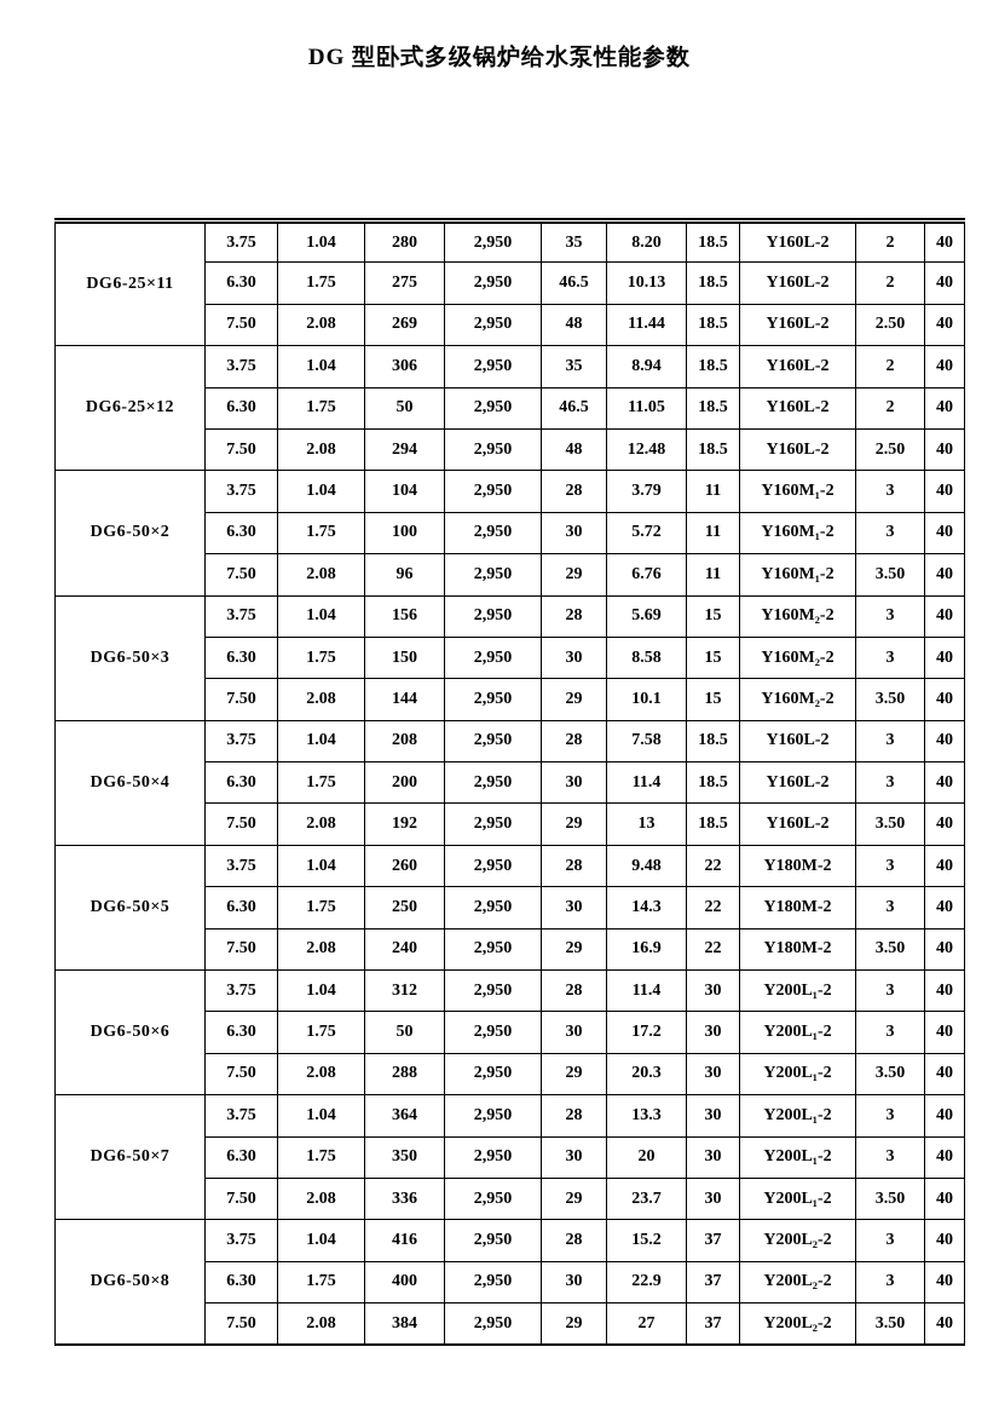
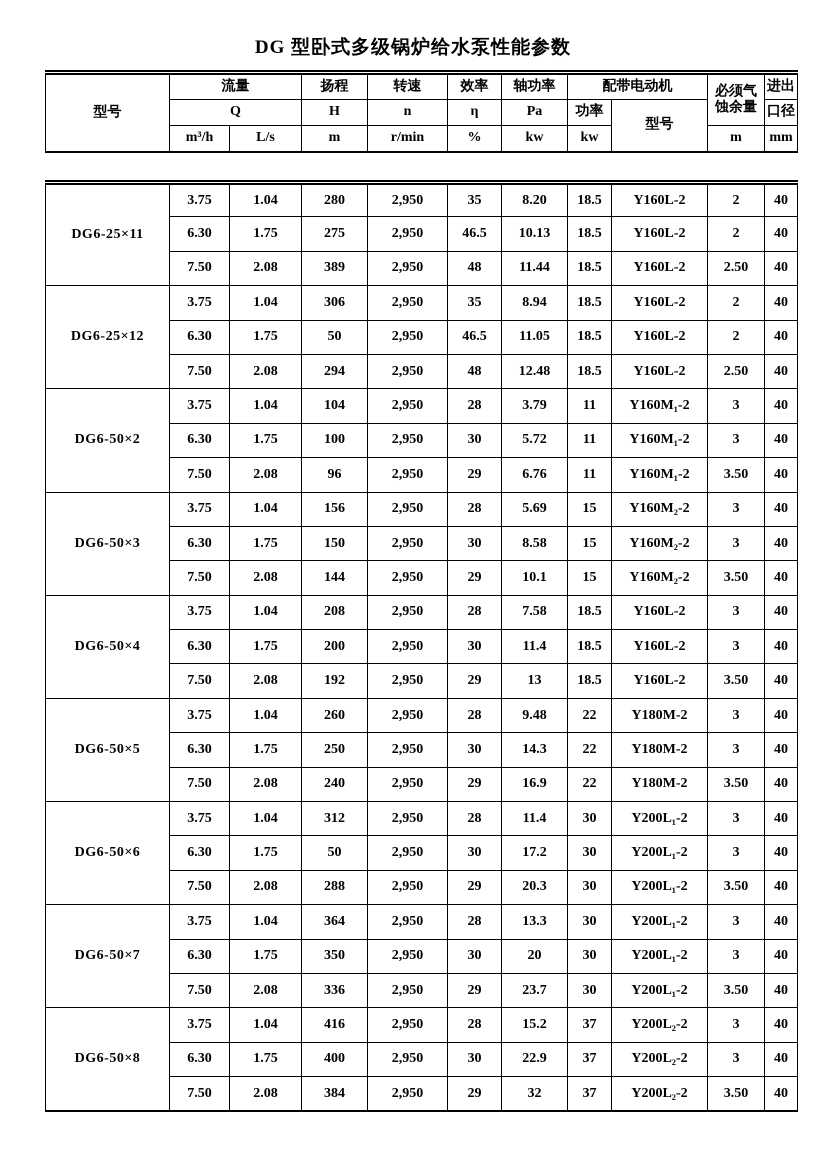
  DG 型卧式多级锅炉给水泵性能参数
+ 型号	流量	扬程	转速	效率	轴功率	配带电动机	必须气 蚀余量	进出
+ Q	H	n	η	Pa	功率	型号	口径
+ m³/h	L/s	m	r/min	%	kw	kw	m	mm
  DG6-25×11	3.75	1.04	280	2,950	35	8.20	18.5	Y160L-2	2	40
  6.30	1.75	275	2,950	46.5	10.13	18.5	Y160L-2	2	40
- 7.50	2.08	269	2,950	48	11.44	18.5	Y160L-2	2.50	40
+ 7.50	2.08	389	2,950	48	11.44	18.5	Y160L-2	2.50	40
  DG6-25×12	3.75	1.04	306	2,950	35	8.94	18.5	Y160L-2	2	40
  6.30	1.75	50	2,950	46.5	11.05	18.5	Y160L-2	2	40
  7.50	2.08	294	2,950	48	12.48	18.5	Y160L-2	2.50	40
  DG6-50×2	3.75	1.04	104	2,950	28	3.79	11	Y160M₁-2	3	40
  6.30	1.75	100	2,950	30	5.72	11	Y160M₁-2	3	40
  7.50	2.08	96	2,950	29	6.76	11	Y160M₁-2	3.50	40
  DG6-50×3	3.75	1.04	156	2,950	28	5.69	15	Y160M₂-2	3	40
  6.30	1.75	150	2,950	30	8.58	15	Y160M₂-2	3	40
  7.50	2.08	144	2,950	29	10.1	15	Y160M₂-2	3.50	40
  DG6-50×4	3.75	1.04	208	2,950	28	7.58	18.5	Y160L-2	3	40
  6.30	1.75	200	2,950	30	11.4	18.5	Y160L-2	3	40
  7.50	2.08	192	2,950	29	13	18.5	Y160L-2	3.50	40
  DG6-50×5	3.75	1.04	260	2,950	28	9.48	22	Y180M-2	3	40
  6.30	1.75	250	2,950	30	14.3	22	Y180M-2	3	40
  7.50	2.08	240	2,950	29	16.9	22	Y180M-2	3.50	40
  DG6-50×6	3.75	1.04	312	2,950	28	11.4	30	Y200L₁-2	3	40
  6.30	1.75	50	2,950	30	17.2	30	Y200L₁-2	3	40
  7.50	2.08	288	2,950	29	20.3	30	Y200L₁-2	3.50	40
  DG6-50×7	3.75	1.04	364	2,950	28	13.3	30	Y200L₁-2	3	40
  6.30	1.75	350	2,950	30	20	30	Y200L₁-2	3	40
  7.50	2.08	336	2,950	29	23.7	30	Y200L₁-2	3.50	40
  DG6-50×8	3.75	1.04	416	2,950	28	15.2	37	Y200L₂-2	3	40
  6.30	1.75	400	2,950	30	22.9	37	Y200L₂-2	3	40
- 7.50	2.08	384	2,950	29	27	37	Y200L₂-2	3.50	40
+ 7.50	2.08	384	2,950	29	32	37	Y200L₂-2	3.50	40
